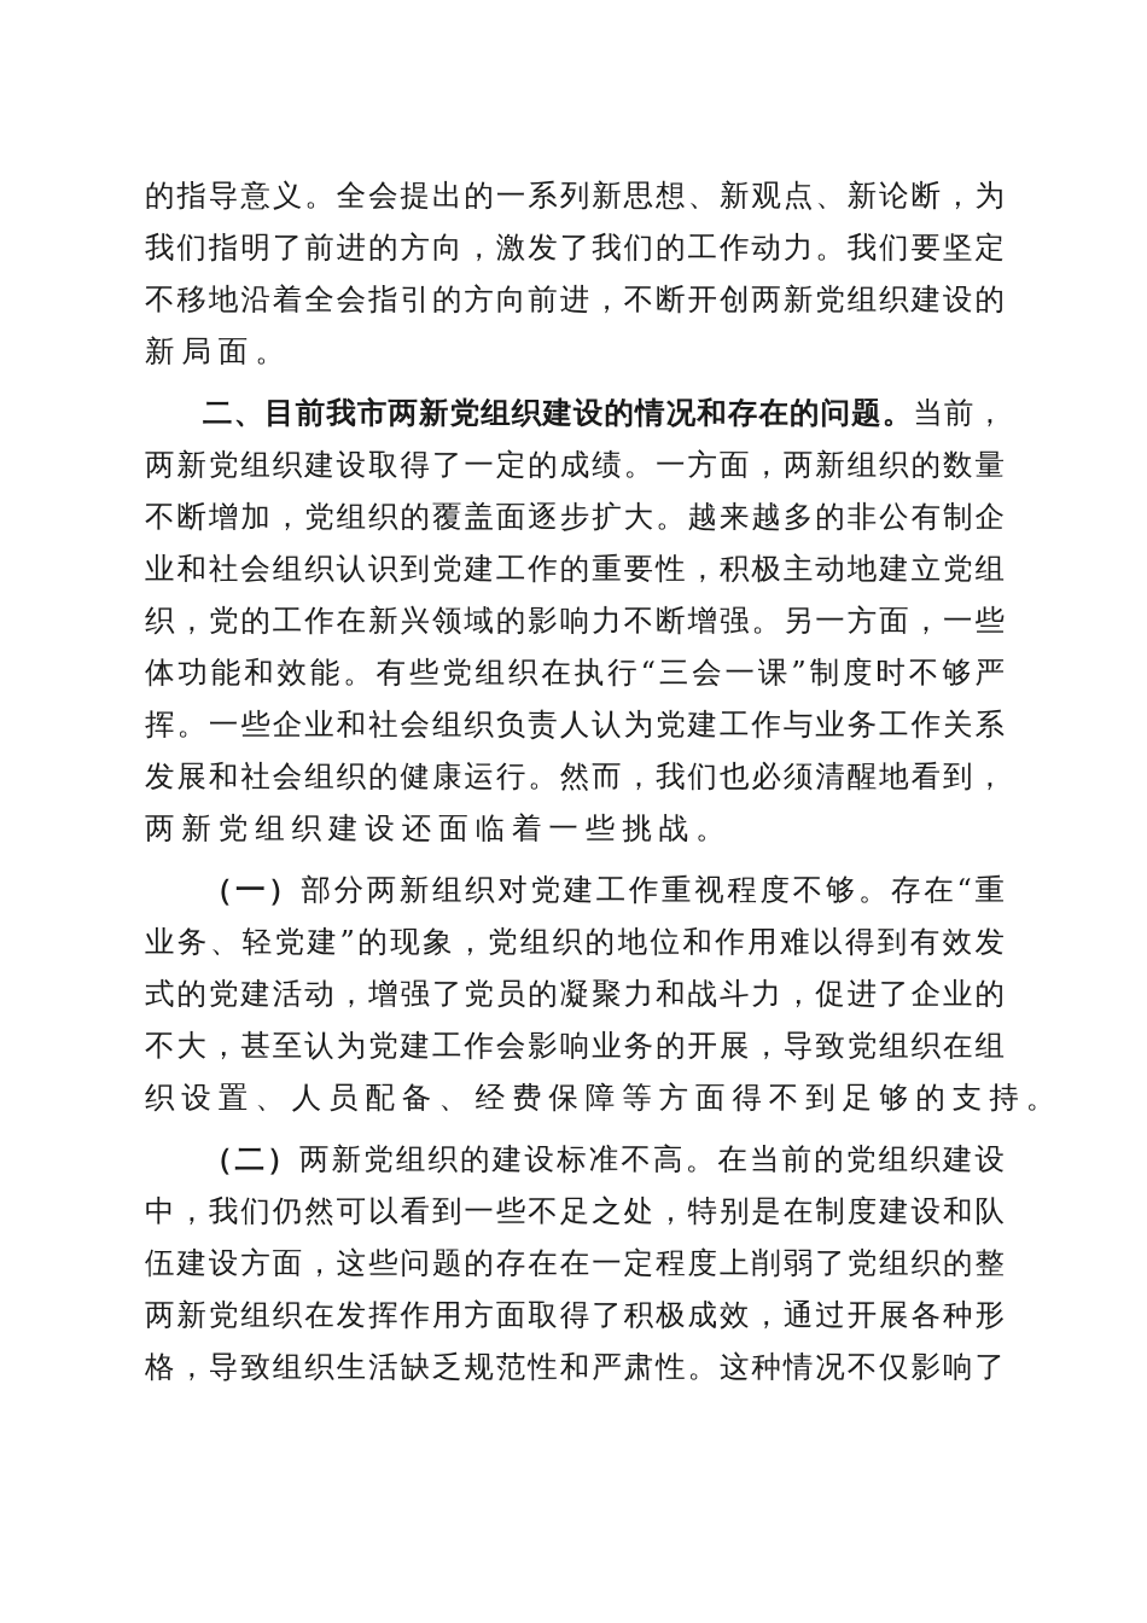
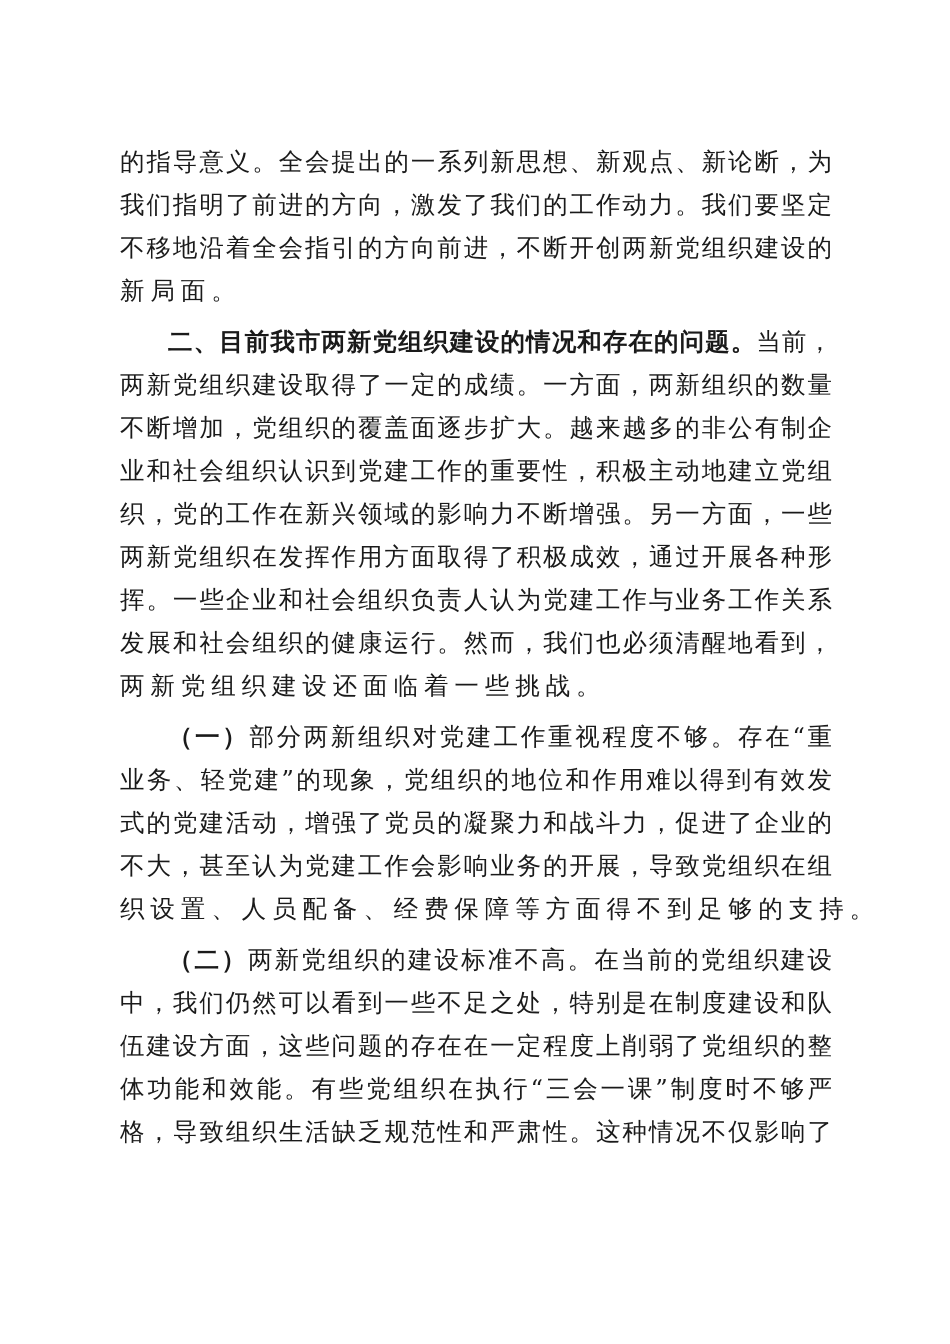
  的指导意义。全会提出的一系列新思想、新观点、新论断，为
  我们指明了前进的方向，激发了我们的工作动力。我们要坚定
  不移地沿着全会指引的方向前进，不断开创两新党组织建设的
  新局面。
  二、目前我市两新党组织建设的情况和存在的问题。当前，
  两新党组织建设取得了一定的成绩。一方面，两新组织的数量
  不断增加，党组织的覆盖面逐步扩大。越来越多的非公有制企
  业和社会组织认识到党建工作的重要性，积极主动地建立党组
  织，党的工作在新兴领域的影响力不断增强。另一方面，一些
- 体功能和效能。有些党组织在执行“三会一课”制度时不够严
+ 两新党组织在发挥作用方面取得了积极成效，通过开展各种形
  挥。一些企业和社会组织负责人认为党建工作与业务工作关系
  发展和社会组织的健康运行。然而，我们也必须清醒地看到，
  两新党组织建设还面临着一些挑战。
  （一）部分两新组织对党建工作重视程度不够。存在“重
  业务、轻党建”的现象，党组织的地位和作用难以得到有效发
  式的党建活动，增强了党员的凝聚力和战斗力，促进了企业的
  不大，甚至认为党建工作会影响业务的开展，导致党组织在组
  织设置、人员配备、经费保障等方面得不到足够的支持。
  （二）两新党组织的建设标准不高。在当前的党组织建设
  中，我们仍然可以看到一些不足之处，特别是在制度建设和队
  伍建设方面，这些问题的存在在一定程度上削弱了党组织的整
- 两新党组织在发挥作用方面取得了积极成效，通过开展各种形
+ 体功能和效能。有些党组织在执行“三会一课”制度时不够严
  格，导致组织生活缺乏规范性和严肃性。这种情况不仅影响了
